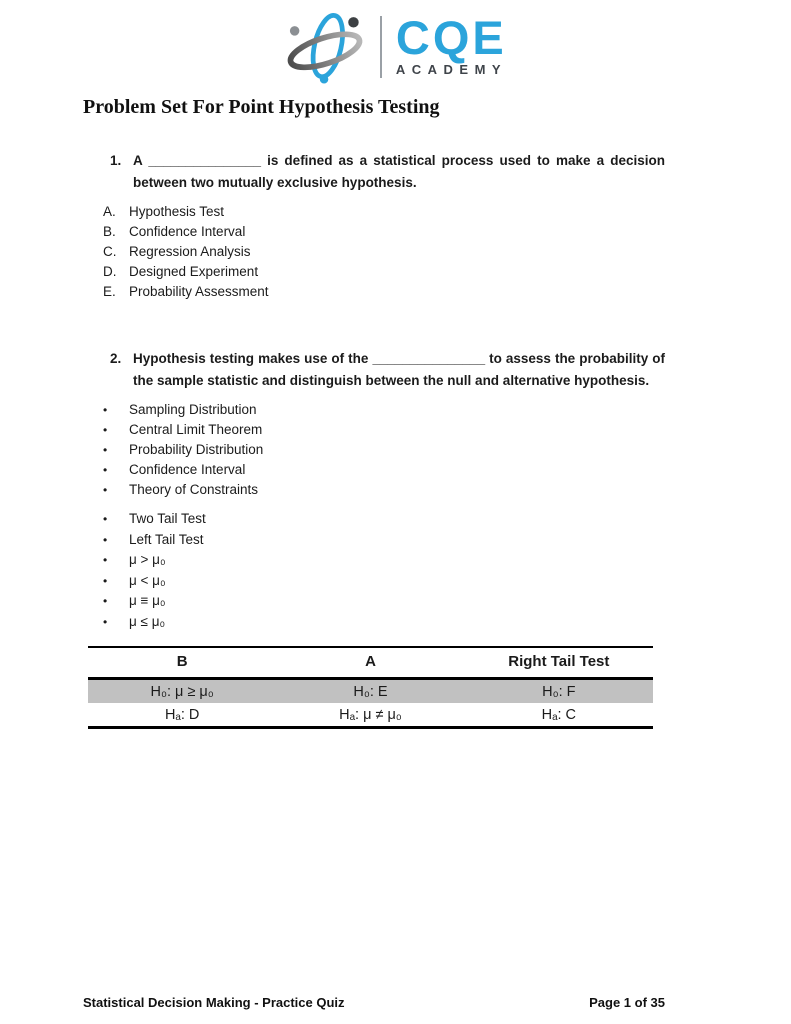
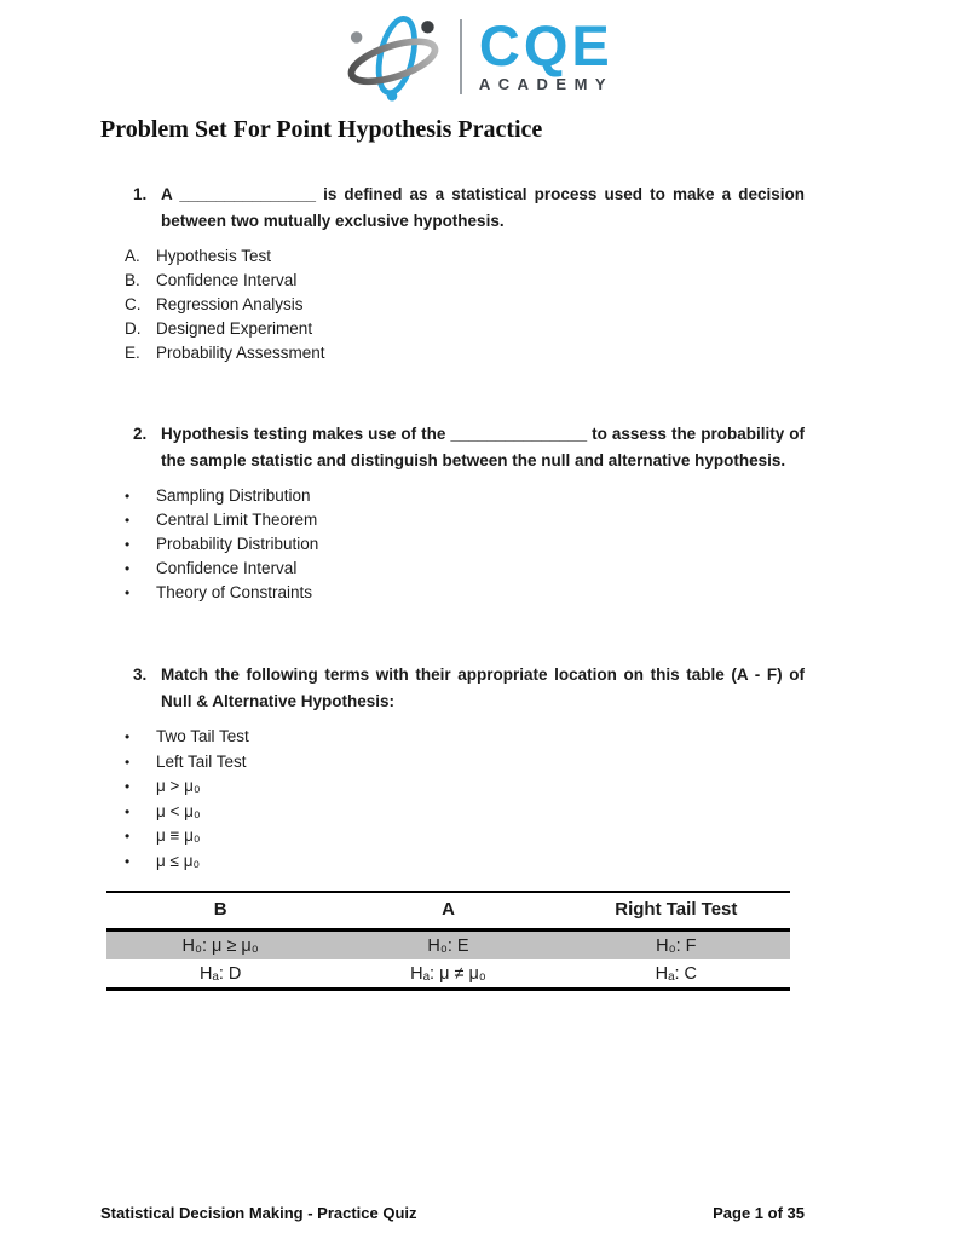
  CQE
  ACADEMY
- Problem Set For Point Hypothesis Testing
+ Problem Set For Point Hypothesis Practice
  1.
  A _______________ is defined as a statistical process used to make a decision between two mutually exclusive hypothesis.
  A.
  Hypothesis Test
  B.
  Confidence Interval
  C.
  Regression Analysis
  D.
  Designed Experiment
  E.
  Probability Assessment
  2.
  Hypothesis testing makes use of the _______________ to assess the probability of the sample statistic and distinguish between the null and alternative hypothesis.
  •
  Sampling Distribution
  •
  Central Limit Theorem
  •
  Probability Distribution
  •
  Confidence Interval
  •
  Theory of Constraints
+ 3.
+ Match the following terms with their appropriate location on this table (A - F) of Null & Alternative Hypothesis:
  •
  Two Tail Test
  •
  Left Tail Test
  •
  μ > μ₀
  •
  μ < μ₀
  •
  μ ≡ μ₀
  •
  μ ≤ μ₀
  B	A	Right Tail Test
  H₀: μ ≥ μ₀	H₀: E	H₀: F
  Hₐ: D	Hₐ: μ ≠ μ₀	Hₐ: C
  Statistical Decision Making - Practice Quiz
  Page 1 of 35
